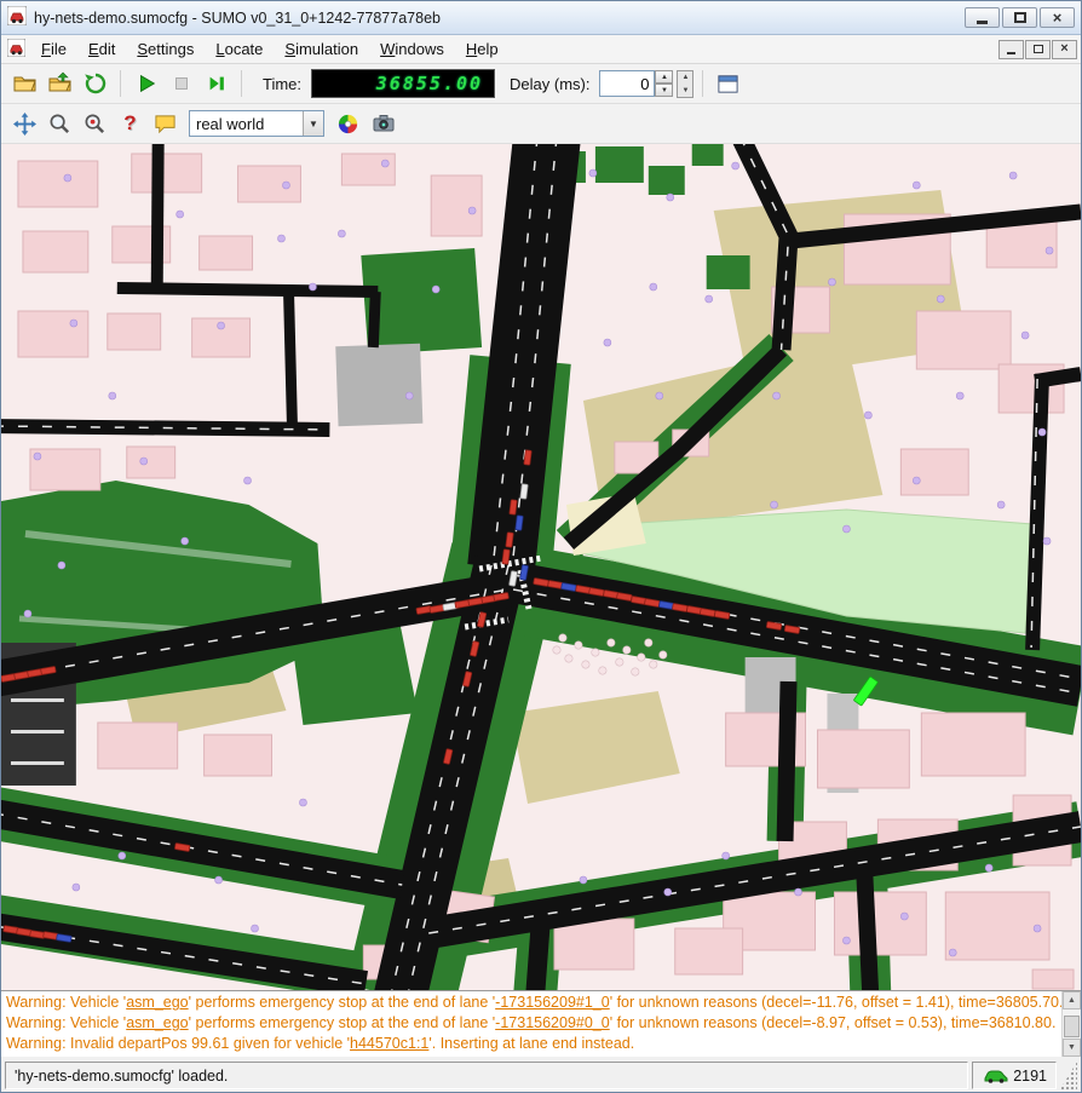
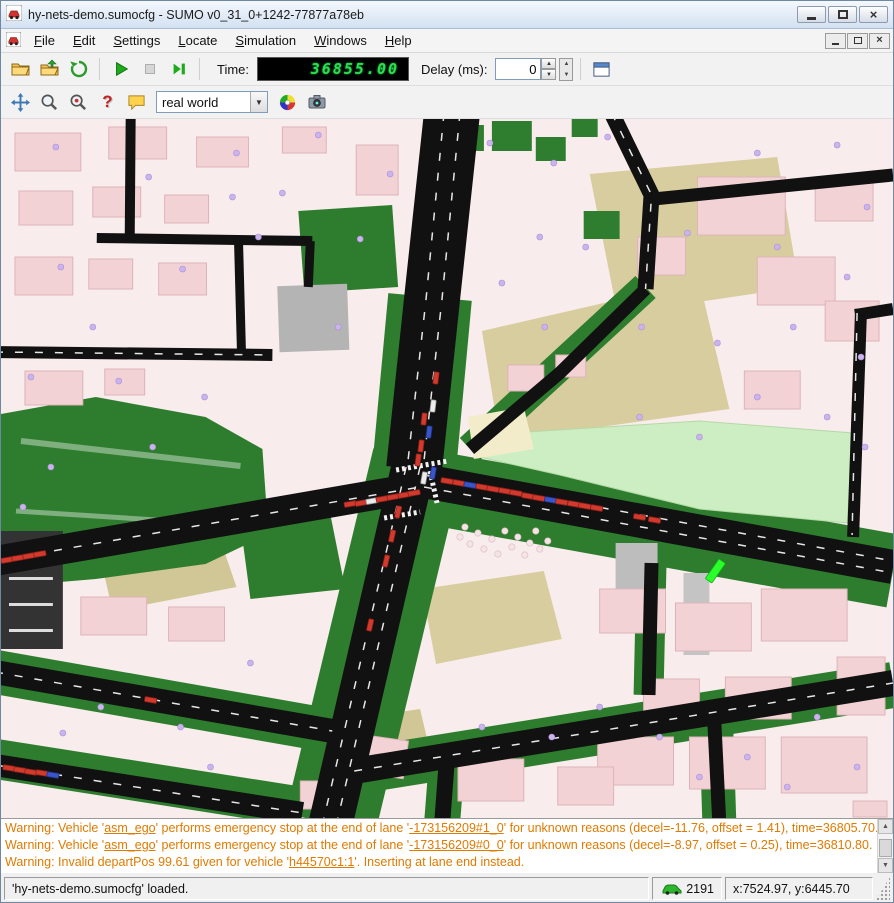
  hy-nets-demo.sumocfg - SUMO v0_31_0+1242-77877a78eb
  ×
  File
  Edit
  Settings
  Locate
  Simulation
  Windows
  Help
  ×
  Time:
  36855.00
  Delay (ms):
  0
  ?
  real world
  ▼
  Warning: Vehicle 'asm_ego' performs emergency stop at the end of lane '-173156209#1_0' for unknown reasons (decel=-11.76, offset = 1.41), time=36805.70
- Warning: Vehicle 'asm_ego' performs emergency stop at the end of lane '-173156209#0_0' for unknown reasons (decel=-8.97, offset = 0.53), time=36810.80.
+ Warning: Vehicle 'asm_ego' performs emergency stop at the end of lane '-173156209#0_0' for unknown reasons (decel=-8.97, offset = 0.25), time=36810.80.
  Warning: Invalid departPos 99.61 given for vehicle 'h44570c1:1'. Inserting at lane end instead.
  'hy-nets-demo.sumocfg' loaded.
  2191
+ x:7524.97, y:6445.70
